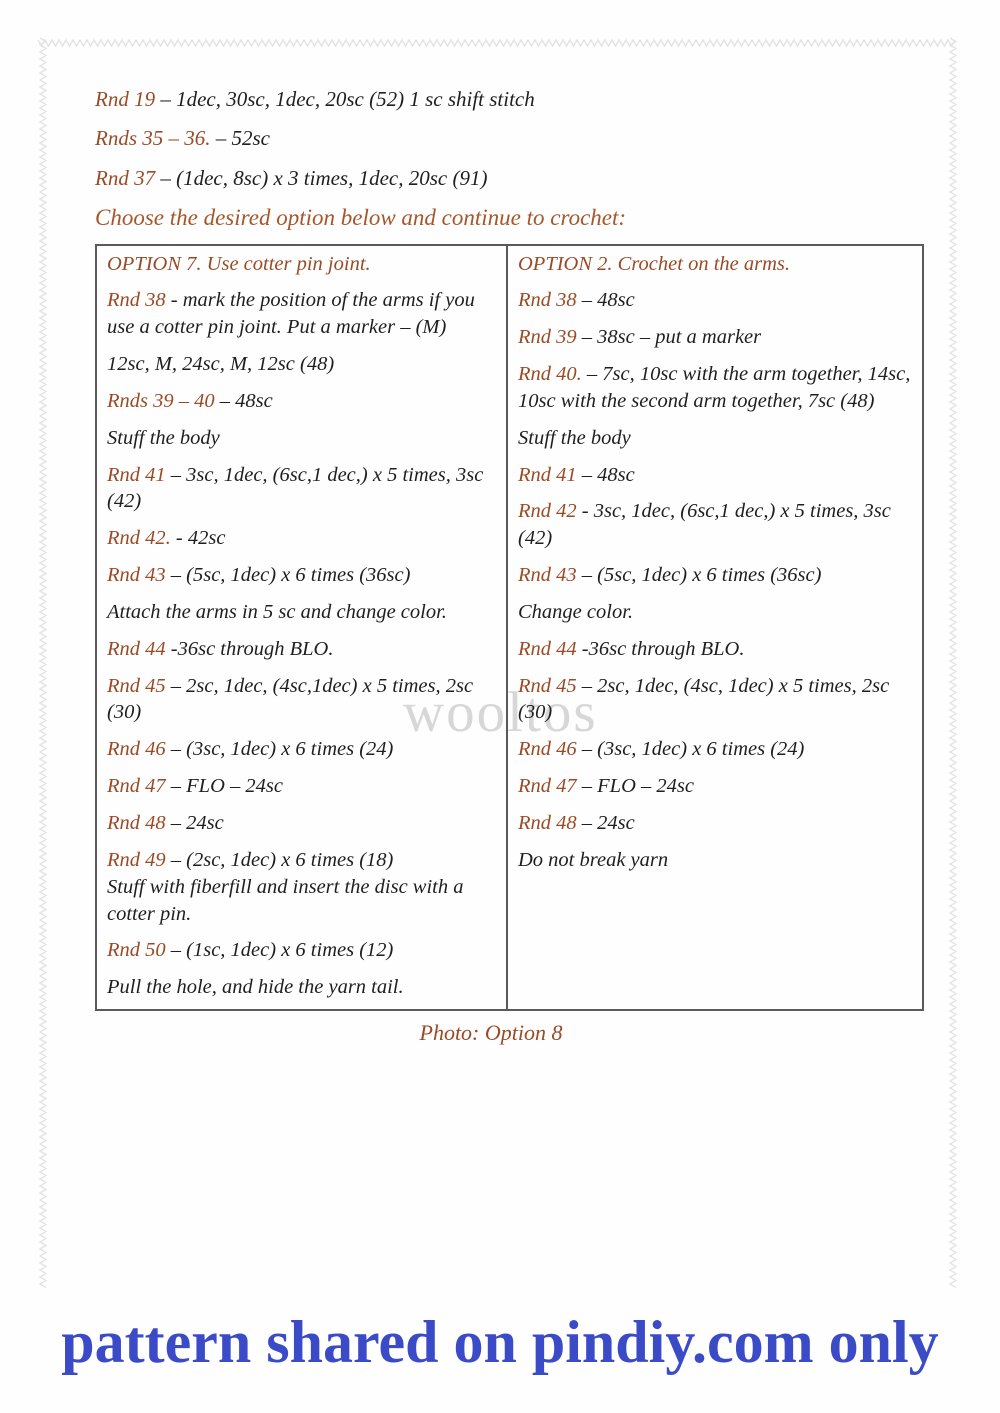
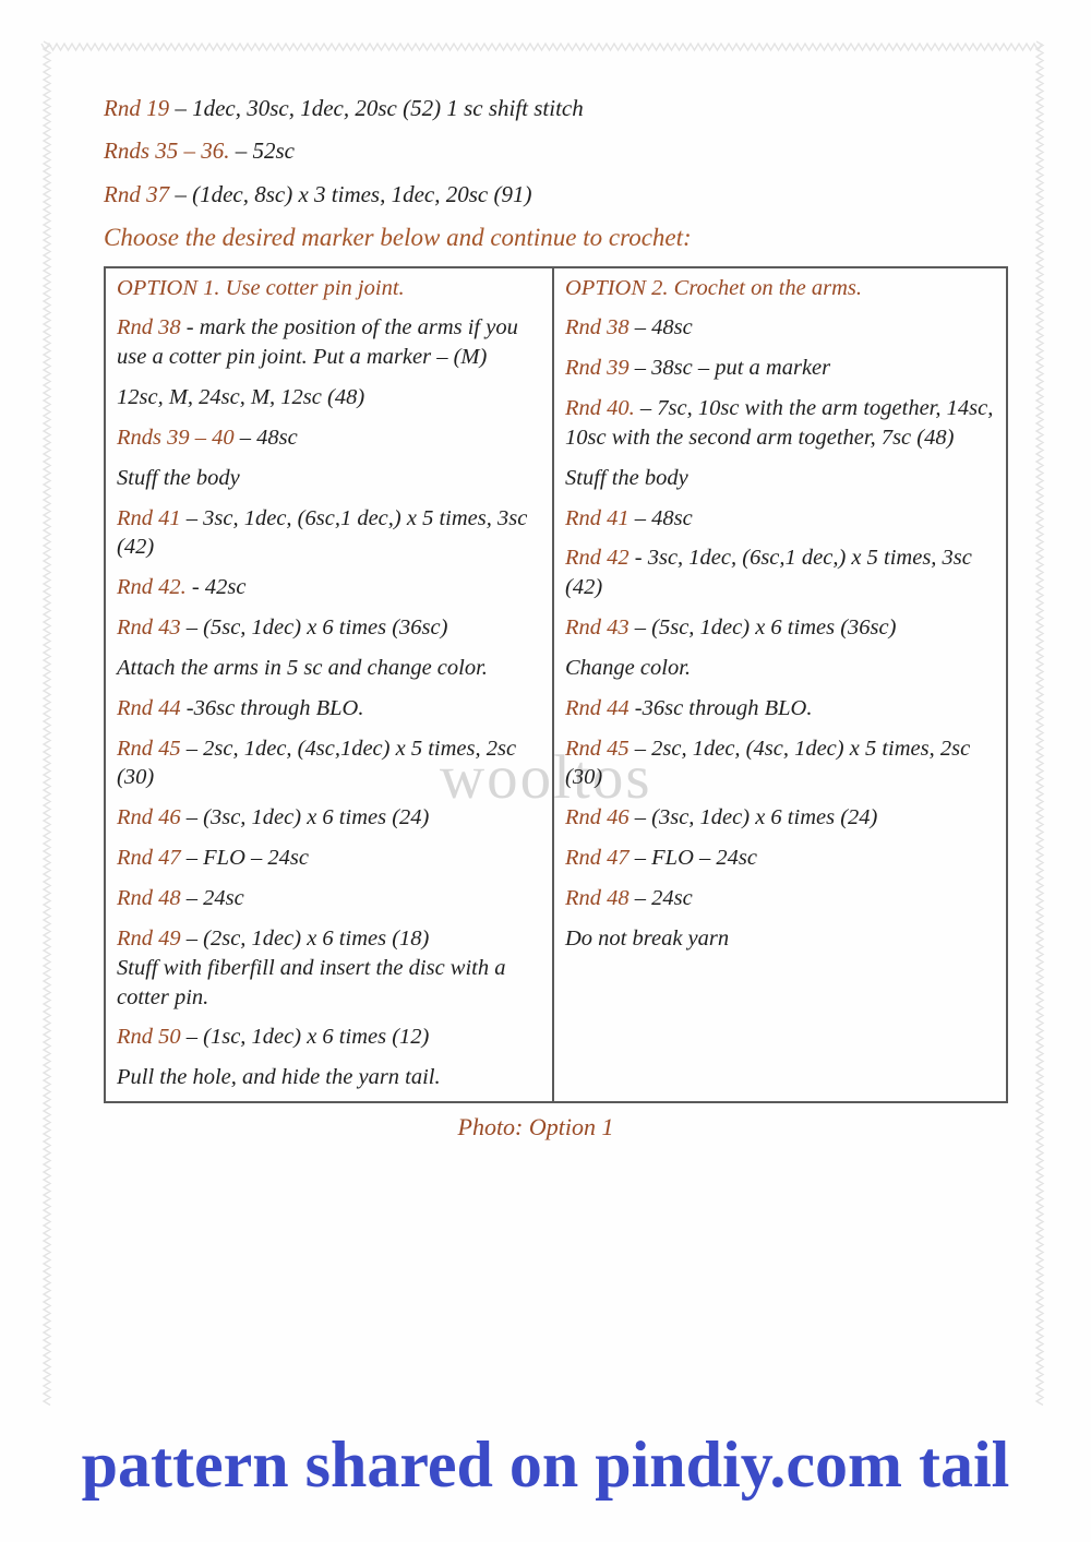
  wooltos
  Rnd 19 – 1dec, 30sc, 1dec, 20sc (52) 1 sc shift stitch
  Rnds 35 – 36. – 52sc
  Rnd 37 – (1dec, 8sc) x 3 times, 1dec, 20sc (91)
- Choose the desired option below and continue to crochet:
+ Choose the desired marker below and continue to crochet:
- OPTION 7. Use cotter pin joint. Rnd 38 - mark the position of the arms if you use a cotter pin joint. Put a marker – (M) 12sc, M, 24sc, M, 12sc (48) Rnds 39 – 40 – 48sc Stuff the body Rnd 41 – 3sc, 1dec, (6sc,1 dec,) x 5 times, 3sc (42) Rnd 42. - 42sc Rnd 43 – (5sc, 1dec) x 6 times (36sc) Attach the arms in 5 sc and change color. Rnd 44 -36sc through BLO. Rnd 45 – 2sc, 1dec, (4sc,1dec) x 5 times, 2sc (30) Rnd 46 – (3sc, 1dec) x 6 times (24) Rnd 47 – FLO – 24sc Rnd 48 – 24sc Rnd 49 – (2sc, 1dec) x 6 times (18) Stuff with fiberfill and insert the disc with a cotter pin. Rnd 50 – (1sc, 1dec) x 6 times (12) Pull the hole, and hide the yarn tail.	OPTION 2. Crochet on the arms. Rnd 38 – 48sc Rnd 39 – 38sc – put a marker Rnd 40. – 7sc, 10sc with the arm together, 14sc, 10sc with the second arm together, 7sc (48) Stuff the body Rnd 41 – 48sc Rnd 42 - 3sc, 1dec, (6sc,1 dec,) x 5 times, 3sc (42) Rnd 43 – (5sc, 1dec) x 6 times (36sc) Change color. Rnd 44 -36sc through BLO. Rnd 45 – 2sc, 1dec, (4sc, 1dec) x 5 times, 2sc (30) Rnd 46 – (3sc, 1dec) x 6 times (24) Rnd 47 – FLO – 24sc Rnd 48 – 24sc Do not break yarn
+ OPTION 1. Use cotter pin joint. Rnd 38 - mark the position of the arms if you use a cotter pin joint. Put a marker – (M) 12sc, M, 24sc, M, 12sc (48) Rnds 39 – 40 – 48sc Stuff the body Rnd 41 – 3sc, 1dec, (6sc,1 dec,) x 5 times, 3sc (42) Rnd 42. - 42sc Rnd 43 – (5sc, 1dec) x 6 times (36sc) Attach the arms in 5 sc and change color. Rnd 44 -36sc through BLO. Rnd 45 – 2sc, 1dec, (4sc,1dec) x 5 times, 2sc (30) Rnd 46 – (3sc, 1dec) x 6 times (24) Rnd 47 – FLO – 24sc Rnd 48 – 24sc Rnd 49 – (2sc, 1dec) x 6 times (18) Stuff with fiberfill and insert the disc with a cotter pin. Rnd 50 – (1sc, 1dec) x 6 times (12) Pull the hole, and hide the yarn tail.	OPTION 2. Crochet on the arms. Rnd 38 – 48sc Rnd 39 – 38sc – put a marker Rnd 40. – 7sc, 10sc with the arm together, 14sc, 10sc with the second arm together, 7sc (48) Stuff the body Rnd 41 – 48sc Rnd 42 - 3sc, 1dec, (6sc,1 dec,) x 5 times, 3sc (42) Rnd 43 – (5sc, 1dec) x 6 times (36sc) Change color. Rnd 44 -36sc through BLO. Rnd 45 – 2sc, 1dec, (4sc, 1dec) x 5 times, 2sc (30) Rnd 46 – (3sc, 1dec) x 6 times (24) Rnd 47 – FLO – 24sc Rnd 48 – 24sc Do not break yarn
- Photo: Option 8
+ Photo: Option 1
- pattern shared on pindiy.com only
+ pattern shared on pindiy.com tail
